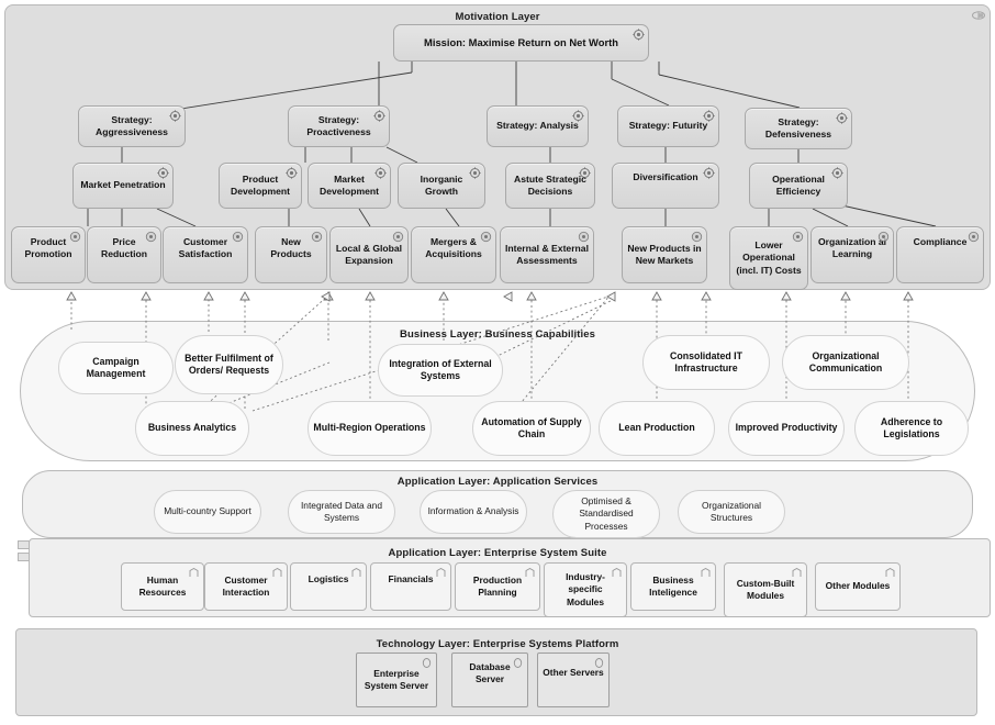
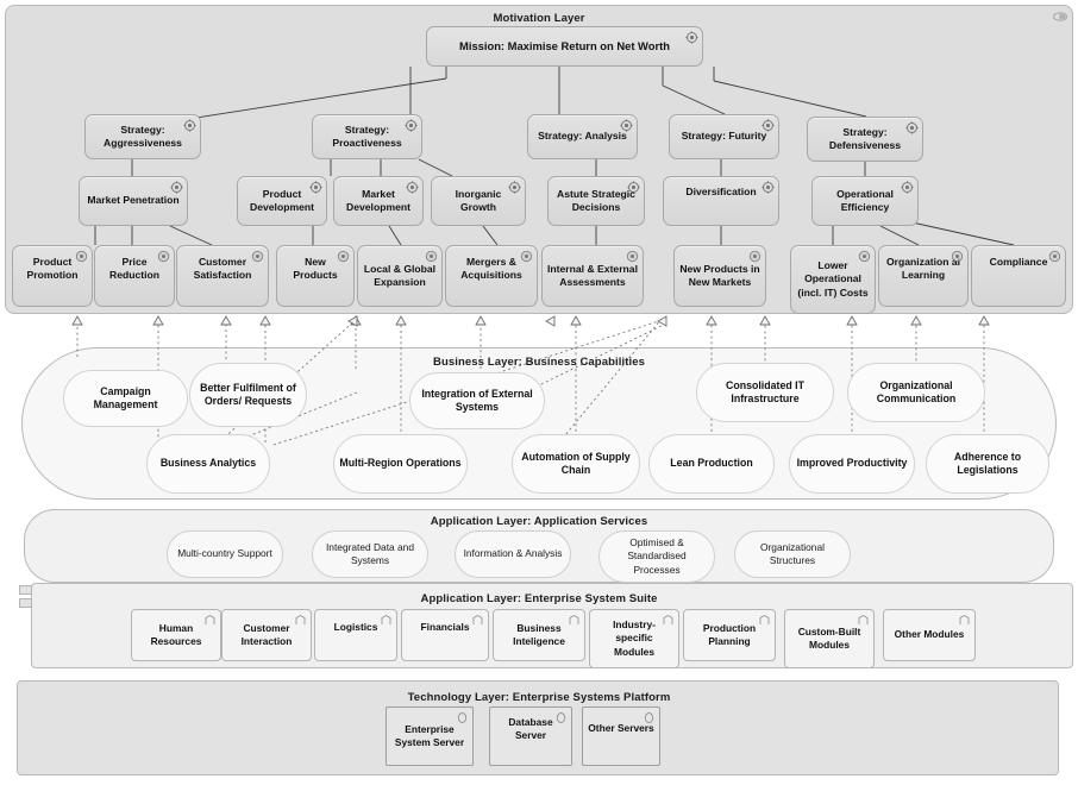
  Motivation Layer
  Mission: Maximise Return on Net Worth
  Strategy: Aggressiveness
  Strategy: Proactiveness
  Strategy: Analysis
  Strategy: Futurity
  Strategy: Defensiveness
  Market Penetration
  Product Development
  Market Development
  Inorganic Growth
  Astute Strategic Decisions
  Diversification
  Operational Efficiency
  Product Promotion
  Price Reduction
  Customer Satisfaction
  New Products
  Local & Global Expansion
  Mergers & Acquisitions
  Internal & External Assessments
  New Products in New Markets
  Lower Operational (incl. IT) Costs
  Organization al Learning
  Compliance
  Business Layer: Business Capabilities
  Campaign Management
  Better Fulfilment of Orders/ Requests
  Integration of External Systems
  Consolidated IT Infrastructure
  Organizational Communication
  Business Analytics
  Multi-Region Operations
  Automation of Supply Chain
  Lean Production
  Improved Productivity
  Adherence to Legislations
  Application Layer: Application Services
  Multi-country Support
  Integrated Data and Systems
  Information & Analysis
  Optimised & Standardised Processes
  Organizational Structures
  Application Layer: Enterprise System Suite
  Human Resources
  Customer Interaction
  Logistics
  Financials
- Production Planning
+ Business Inteligence
  Industry-specific Modules
- Business Inteligence
+ Production Planning
  Custom-Built Modules
  Other Modules
  Technology Layer: Enterprise Systems Platform
  Enterprise System Server
  Database Server
  Other Servers
